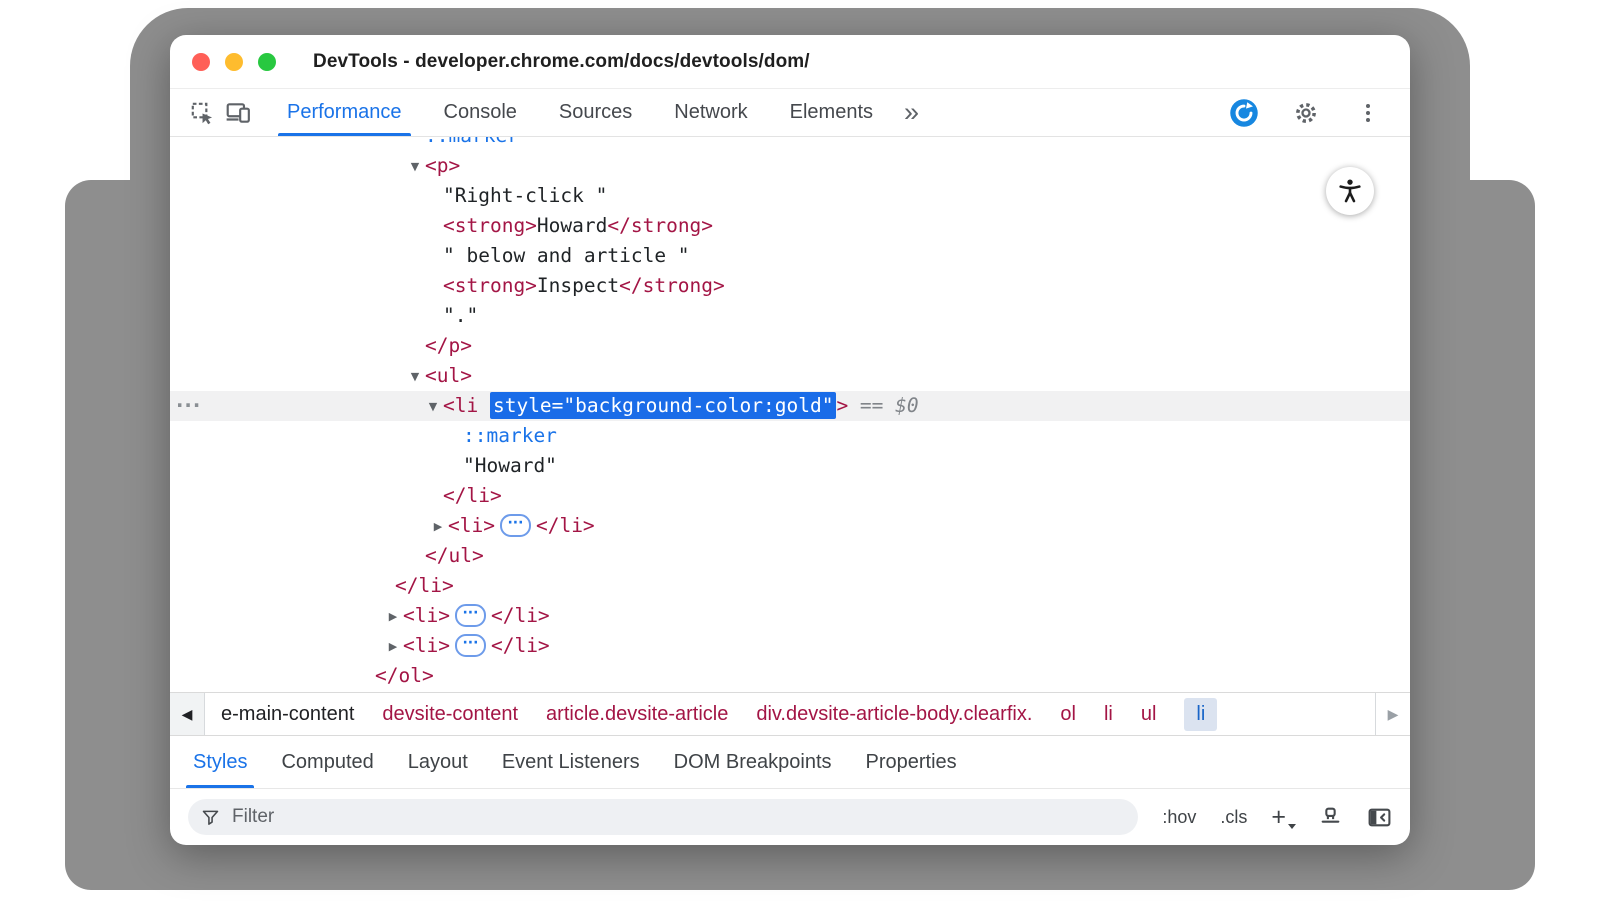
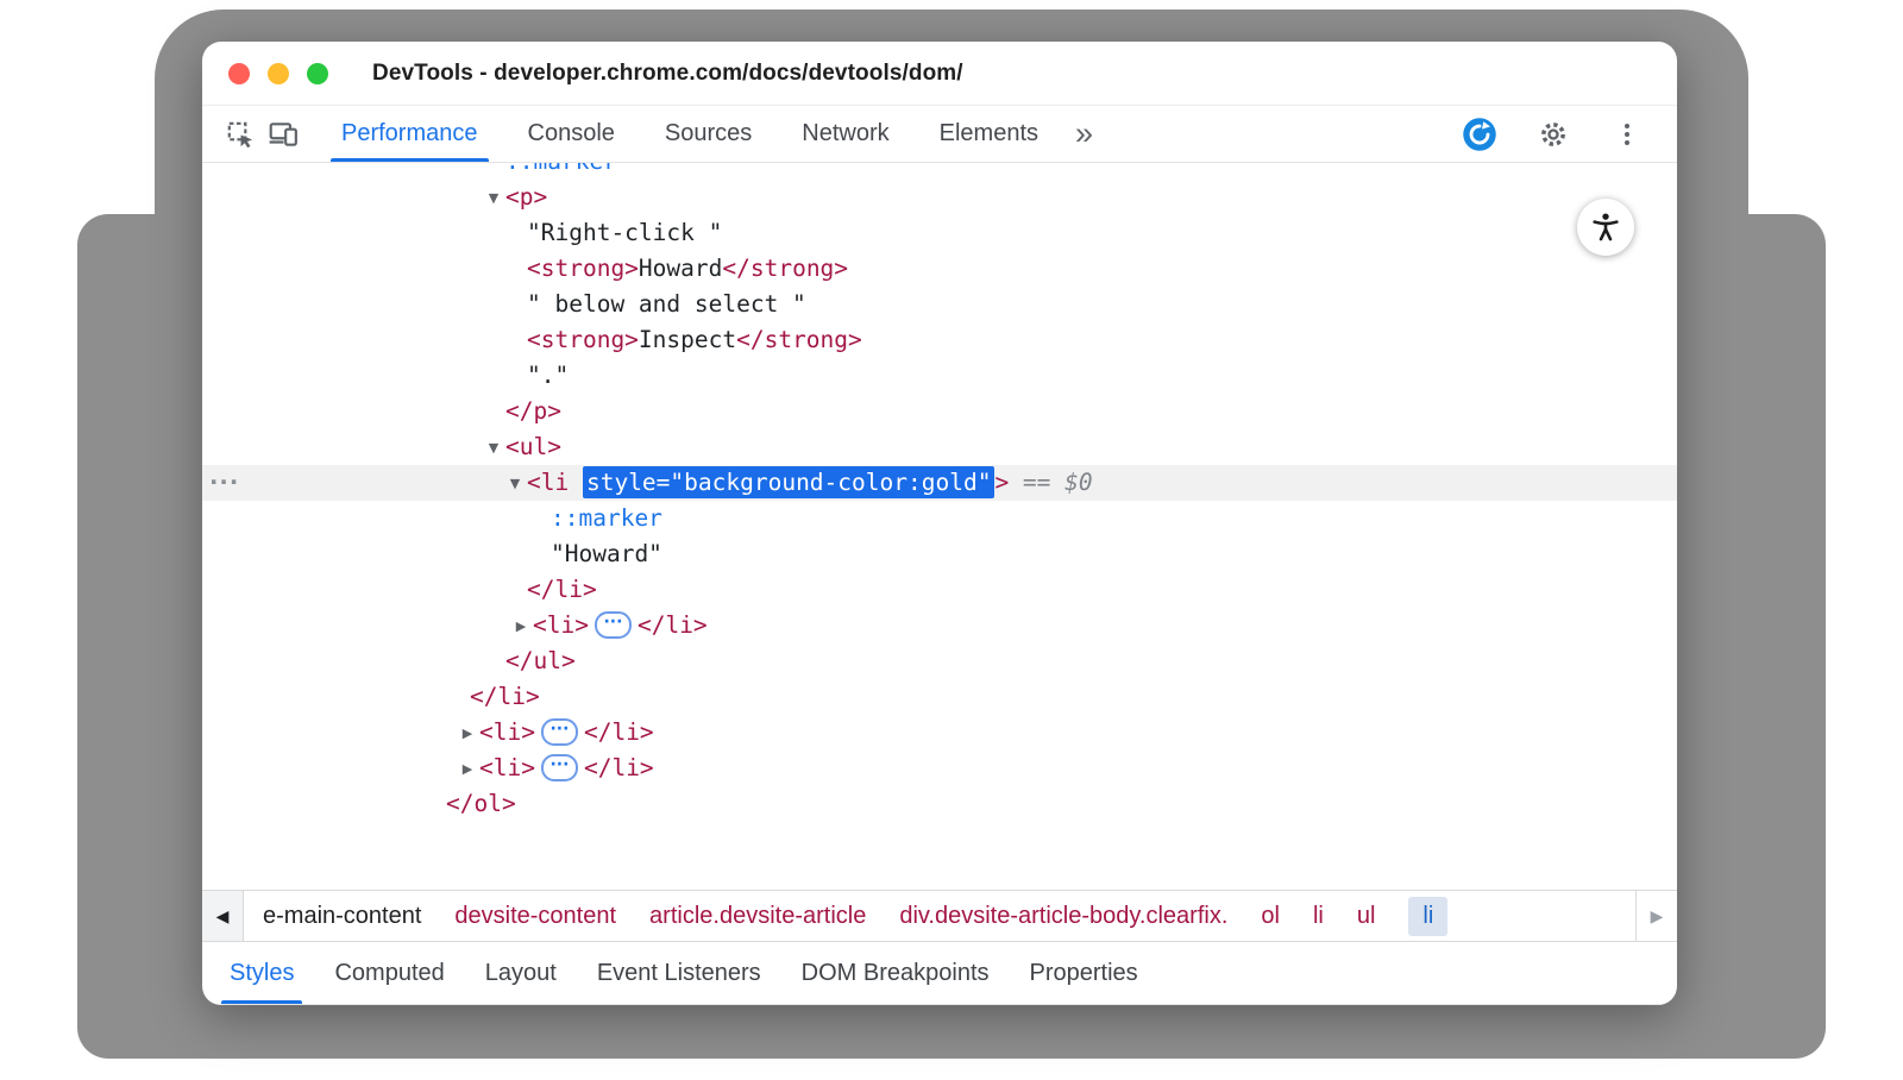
  DevTools - developer.chrome.com/docs/devtools/dom/
  Performance
  Console
  Sources
  Network
  Elements
  »
  ▼ <p>
  "Right-click "
  <strong>Howard</strong>
- " below and article "
+ " below and select "
  <strong>Inspect</strong>
  "."
  </p>
  ▼ <ul>
  ···
  ▼ <li style="background-color:gold" > == $0
  ::marker
  "Howard"
  </li>
  ▶ <li> ··· </li>
  </ul>
  </li>
  ▶ <li> ··· </li>
  ▶ <li> ··· </li>
  </ol>
  ◀
  e-main-content
  devsite-content
  article.devsite-article
  div.devsite-article-body.clearfix.
  ol
  li
  ul
  li
  ▶
  Styles
  Computed
  Layout
  Event Listeners
  DOM Breakpoints
  Properties
- Filter
- :hov
- .cls
- +
